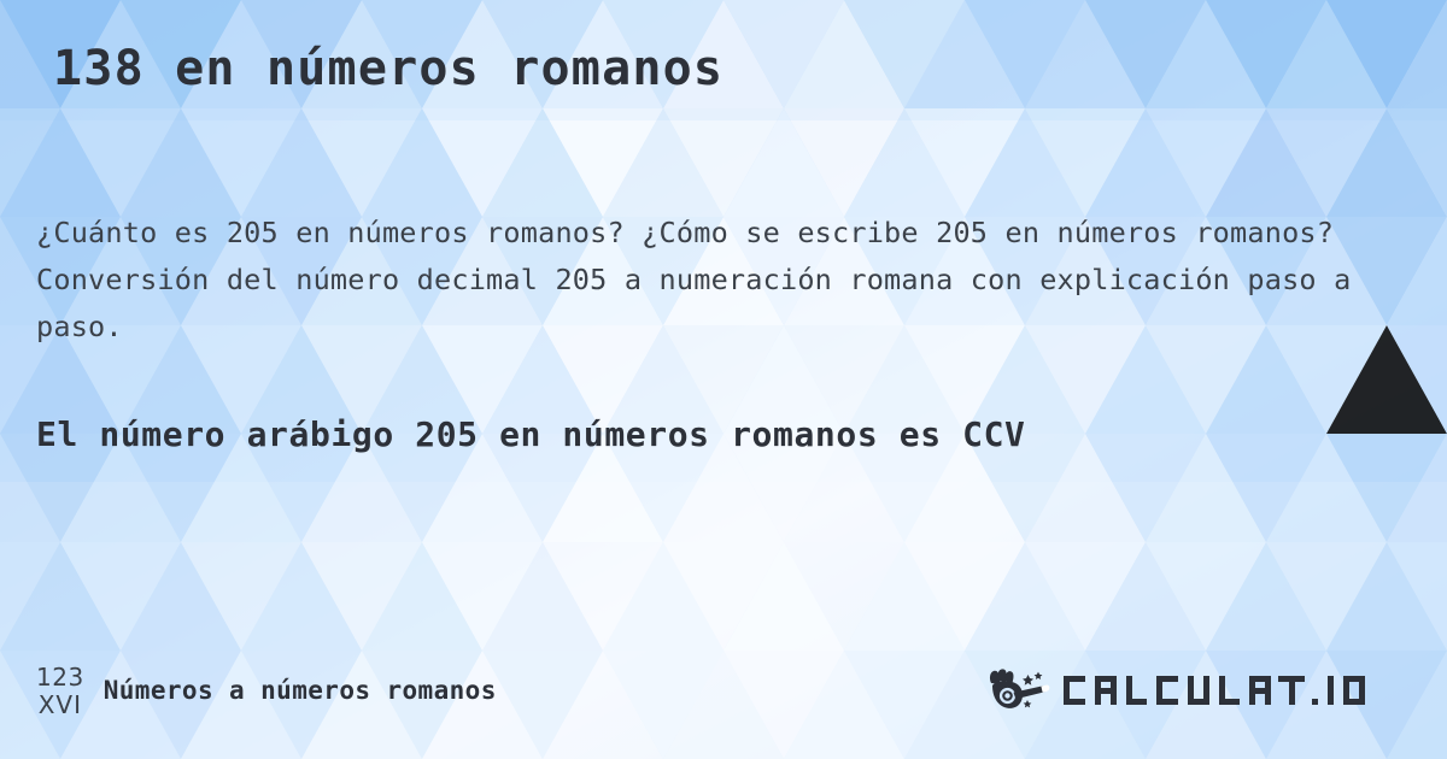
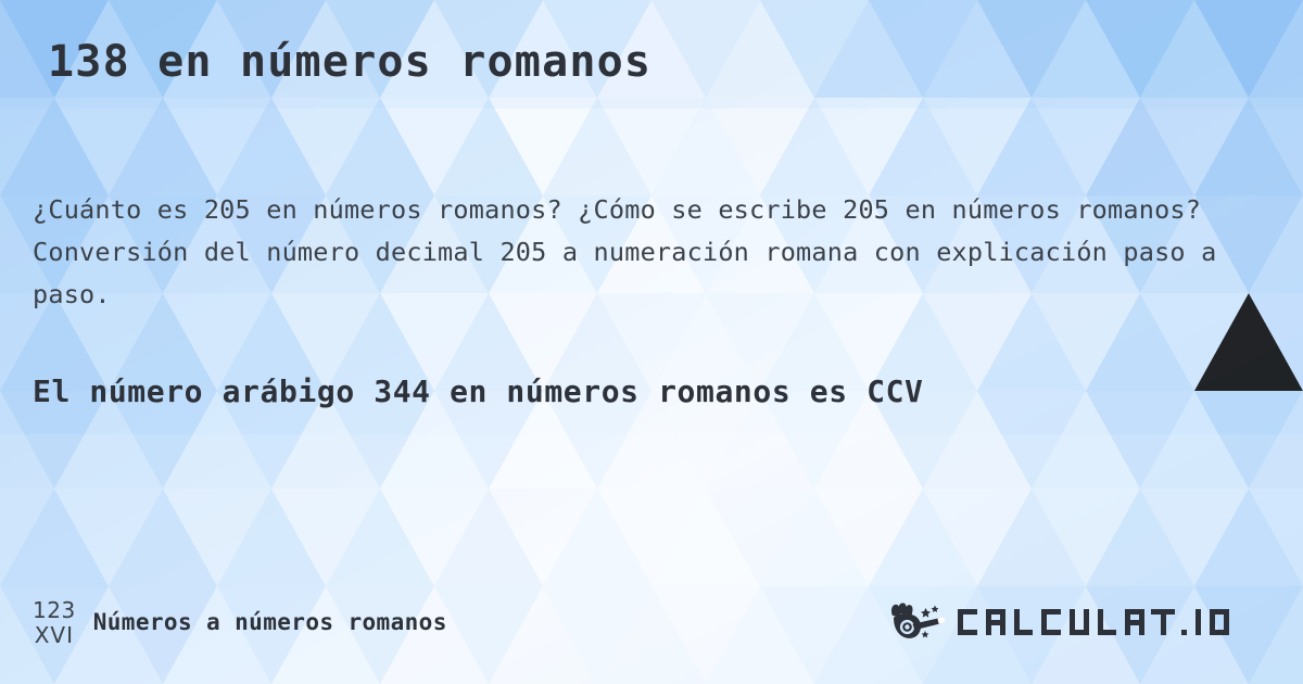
  138 en números romanos
  ¿Cuánto es 205 en números romanos? ¿Cómo se escribe 205 en números romanos? Conversión del número decimal 205 a numeración romana con explicación paso a paso.
- El número arábigo 205 en números romanos es CCV
+ El número arábigo 344 en números romanos es CCV
  123
  XVI
  Números a números romanos
